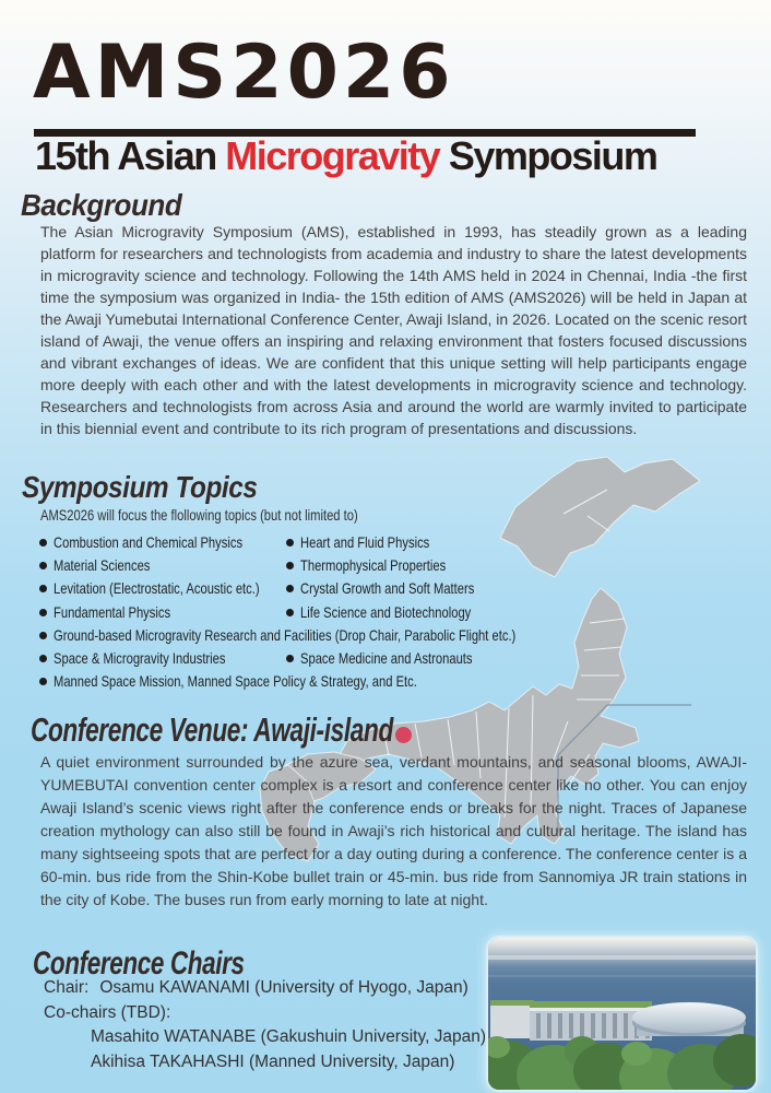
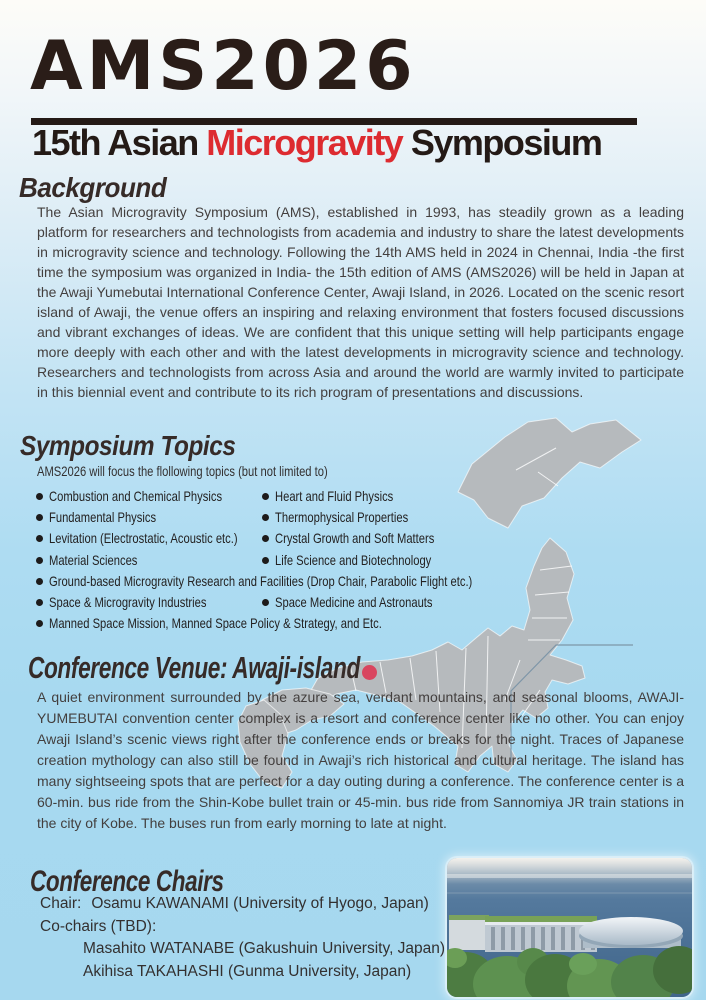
  AMS2026
  15th Asian Microgravity Symposium
  Background
  The Asian Microgravity Symposium (AMS), established in 1993, has steadily grown as a leading platform for researchers and technologists from academia and industry to share the latest developments in microgravity science and technology. Following the 14th AMS held in 2024 in Chennai, India -the first time the symposium was organized in India- the 15th edition of AMS (AMS2026) will be held in Japan at the Awaji Yumebutai International Conference Center, Awaji Island, in 2026. Located on the scenic resort island of Awaji, the venue offers an inspiring and relaxing environment that fosters focused discussions and vibrant exchanges of ideas. We are confident that this unique setting will help participants engage more deeply with each other and with the latest developments in microgravity science and technology. Researchers and technologists from across Asia and around the world are warmly invited to participate in this biennial event and contribute to its rich program of presentations and discussions.
  Symposium Topics
  AMS2026 will focus the flollowing topics (but not limited to)
  Combustion and Chemical Physics
  Heart and Fluid Physics
- Material Sciences
+ Fundamental Physics
  Thermophysical Properties
  Levitation (Electrostatic, Acoustic etc.)
  Crystal Growth and Soft Matters
- Fundamental Physics
+ Material Sciences
  Life Science and Biotechnology
  Ground-based Microgravity Research and Facilities (Drop Chair, Parabolic Flight etc.)
  Space & Microgravity Industries
  Space Medicine and Astronauts
  Manned Space Mission, Manned Space Policy & Strategy, and Etc.
  Conference Venue: Awaji-island
  A quiet environment surrounded by the azure sea, verdant mountains, and seasonal blooms, AWAJI-YUMEBUTAI convention center complex is a resort and conference center like no other. You can enjoy Awaji Island’s scenic views right after the conference ends or breaks for the night. Traces of Japanese creation mythology can also still be found in Awaji’s rich historical and cultural heritage. The island has many sightseeing spots that are perfect for a day outing during a conference. The conference center is a 60-min. bus ride from the Shin-Kobe bullet train or 45-min. bus ride from Sannomiya JR train stations in the city of Kobe. The buses run from early morning to late at night.
  Conference Chairs
  Chair: Osamu KAWANAMI (University of Hyogo, Japan)
  Co-chairs (TBD):
  Masahito WATANABE (Gakushuin University, Japan)
- Akihisa TAKAHASHI (Manned University, Japan)
+ Akihisa TAKAHASHI (Gunma University, Japan)
